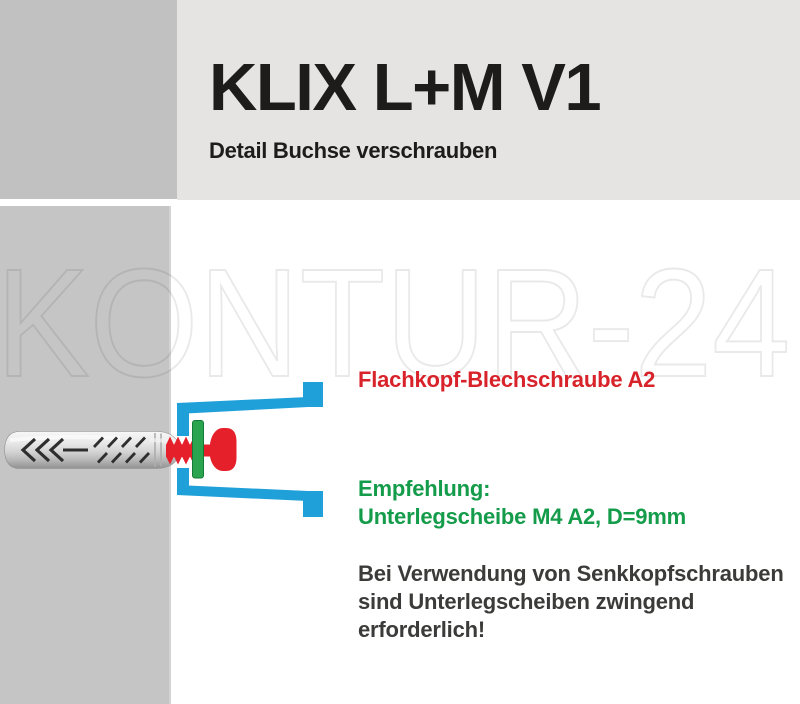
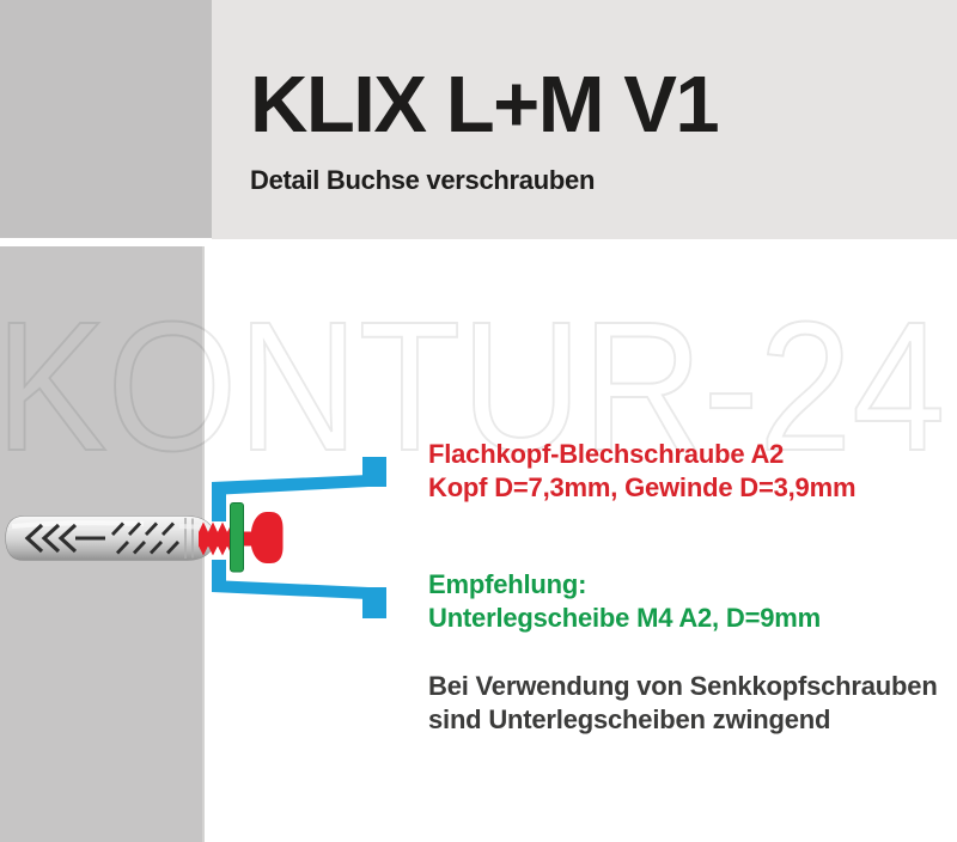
  KONTUR-24
  KLIX L+M V1
  Detail Buchse verschrauben
  Flachkopf-Blechschraube A2
+ Kopf D=7,3mm, Gewinde D=3,9mm
  Empfehlung:
  Unterlegscheibe M4 A2, D=9mm
  Bei Verwendung von Senkkopfschrauben
  sind Unterlegscheiben zwingend
- erforderlich!
